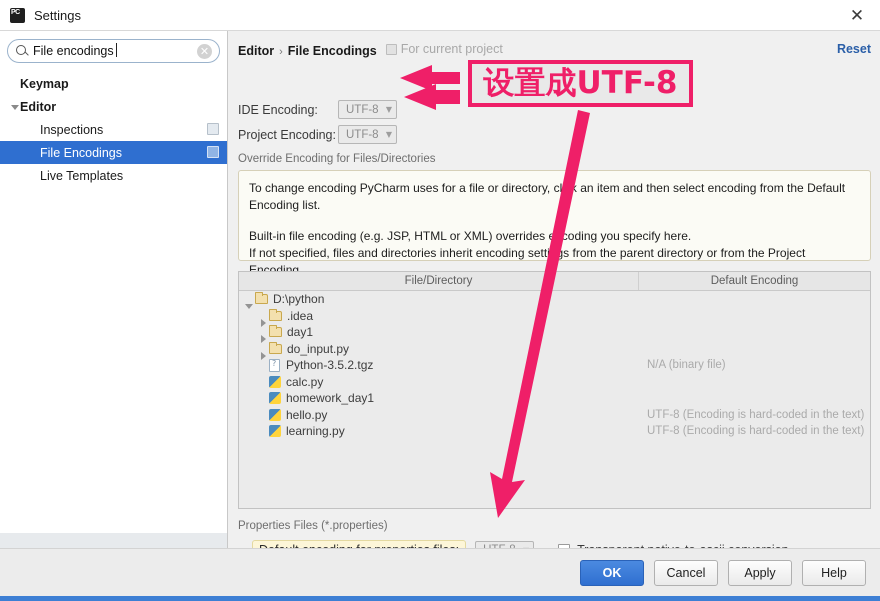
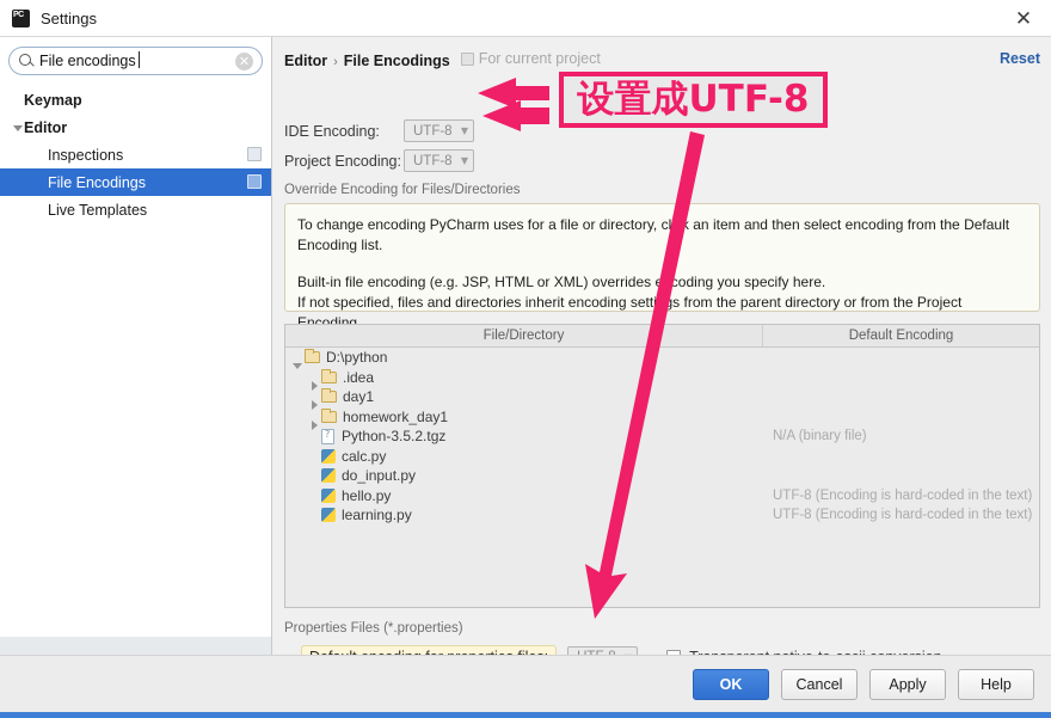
  Settings
  ✕
  File encodings
  ✕
  Keymap
  Editor
  Inspections
  File Encodings
  Live Templates
  Editor
  ›
  File Encodings
  For current project
  Reset
  IDE Encoding:
  UTF-8
  ▼
  Project Encoding:
  UTF-8
  ▼
  Override Encoding for Files/Directories
  To change encoding PyCharm uses for a file or directory, cl an item and then select encoding from the Default Encoding list.
  Built-in file encoding (e.g. JSP, HTML or XML) overrides ecoding you specify here.
  If not specified, files and directories inherit encoding settis from the parent directory or from the Project
  File/Directory
  Default Encoding
  D:\python
  .idea
  day1
- do_input.py
+ homework_day1
  Python-3.5.2.tgz
  N/A (binary file)
  calc.py
- homework_day1
+ do_input.py
  hello.py
  UTF-8 (Encoding is hard-coded in the text)
  learning.py
  UTF-8 (Encoding is hard-coded in the text)
  Properties Files (*.properties)
  OK
  Cancel
  Apply
  Help
  设置成UTF-8
